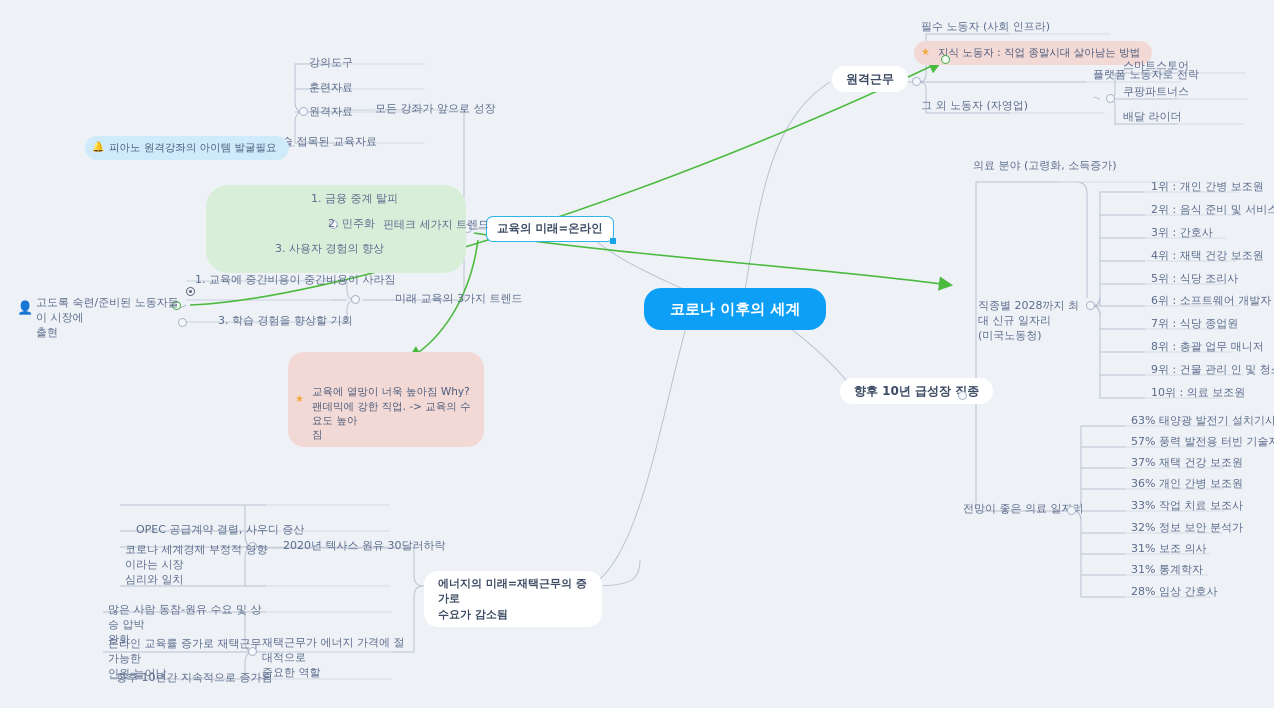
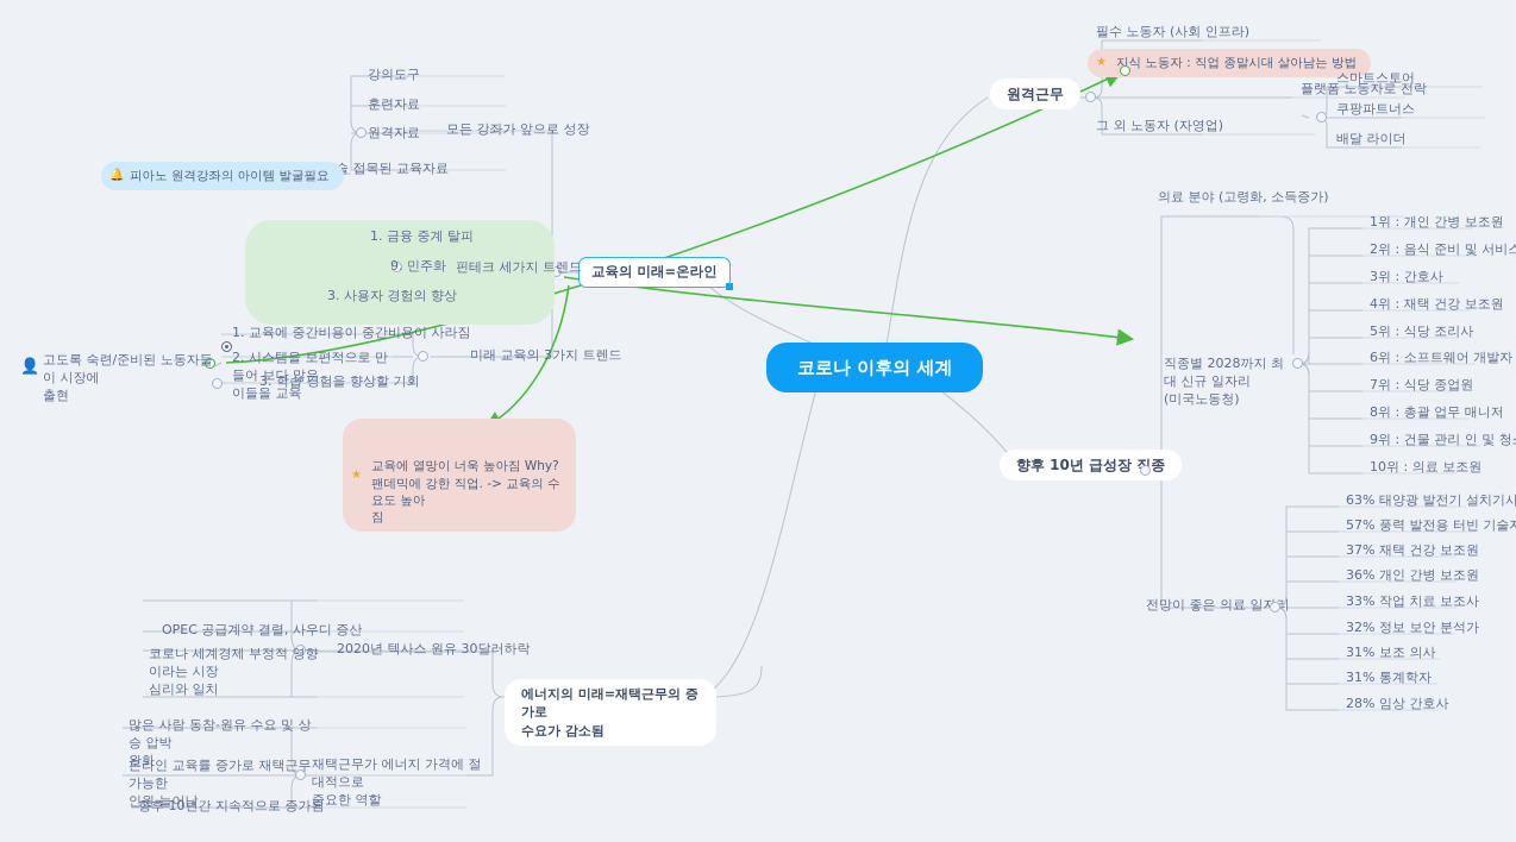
  코로나 이후의 세계
  원격근무
  필수 노동자 (사회 인프라)
  ★
  지식 노동자 : 직업 종말시대 살아남는 방법
  그 외 노동자 (자영업)
  플랫폼 노동자로 전락
  스마트스토어
  쿠팡파트너스
  배달 라이더
  향후 10년 급성장종
  의료 분야 (고령화, 소득증가)
  직종별 2028까지 최대 신규 일자리
  (미국노동청)
  1위 : 개인 간병 보조원
  2위 : 음식 준비 및 서비스
  3위 : 간호사
  4위 : 재택 건강 보조원
  5위 : 식당 조리사
  6위 : 소프트웨어 개발자
  7위 : 식당 종업원
  8위 : 총괄 업무 매니저
  9위 : 건물 관리 인 및 청
  10위 : 의료 보조원
  전망이 좋은 의료 일리
  63% 태양광 발전기 설치기사
  57% 풍력 발전용 터빈 기술
  37% 재택 건강 보조원
  36% 개인 간병 보조원
  33% 작업 치료 보조사
  32% 정보 보안 분석가
  31% 보조 의사
  31% 통계학자
  28% 임상 간호사
  교육의 미래=온라인
  핀테크 세가지 트렌드
  1. 금융 중계 탈피
- 2. 민주화
+ 9. 민주화
  3. 사용자 경험의 향상
  모든 강좌가 앞으로 성장
  강의도구
  훈련자료
  원격자료
  🔔
  피아노 원격강좌의 아이템 발굴필요
  미래 교육의 3가지 트렌드
  1. 교육에 중간비용이 중간비용이 사라짐
+ 2. 시스템을 보편적으로 만들어 보다 많은
+ 이들을 교육
  3. 학습 경험을 향상할 기회
  👤
  고도록 숙련/준비된 노동자들이 시장에
  출현
  ★
  교육에 열망이 너욱 높아짐 Why?
  팬데믹에 강한 직업. -> 교육의 수요도 높아
  짐
  에너지의 미래=재택근무의 증가로
  수요가 감소됨
  2020년 텍사스 원유 30달러하락
  OPEC 공급계약 결렬, 사우디 증산
  코로나 세계경제 부정적 영향이라는 시장
  심리와 일치
  재택근무가 에너지 가격에 절대적으로
  중요한 역할
  많은 사람 동참-원유 수요 및 상승 압박
  완화
  온라인 교육률 증가로 재택근무 가능한
  인원 늘어남
  향후 10년간 지속적으로 증가됨
